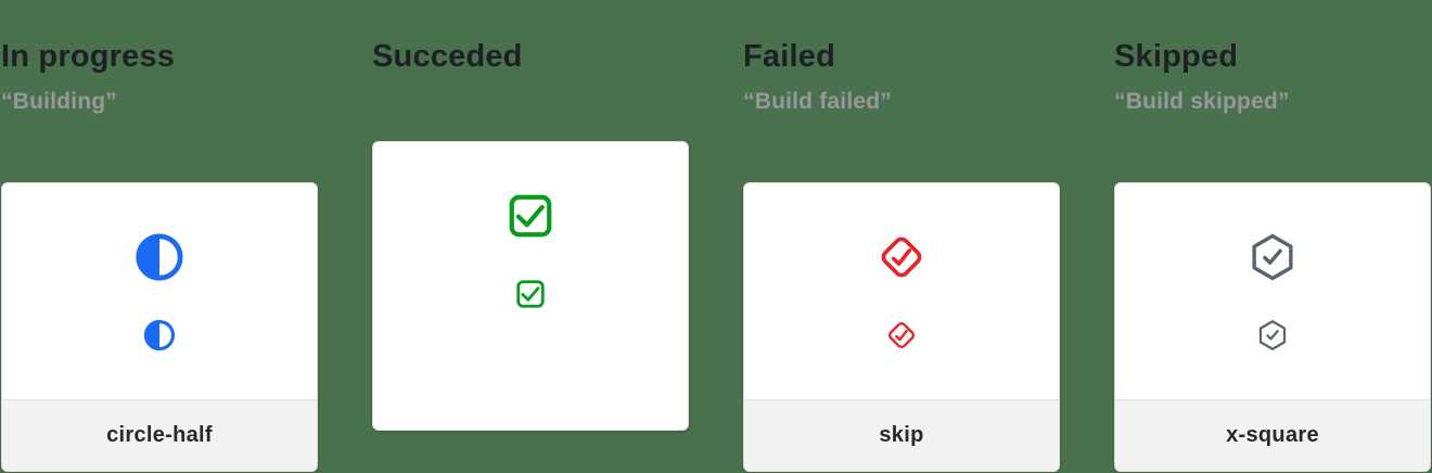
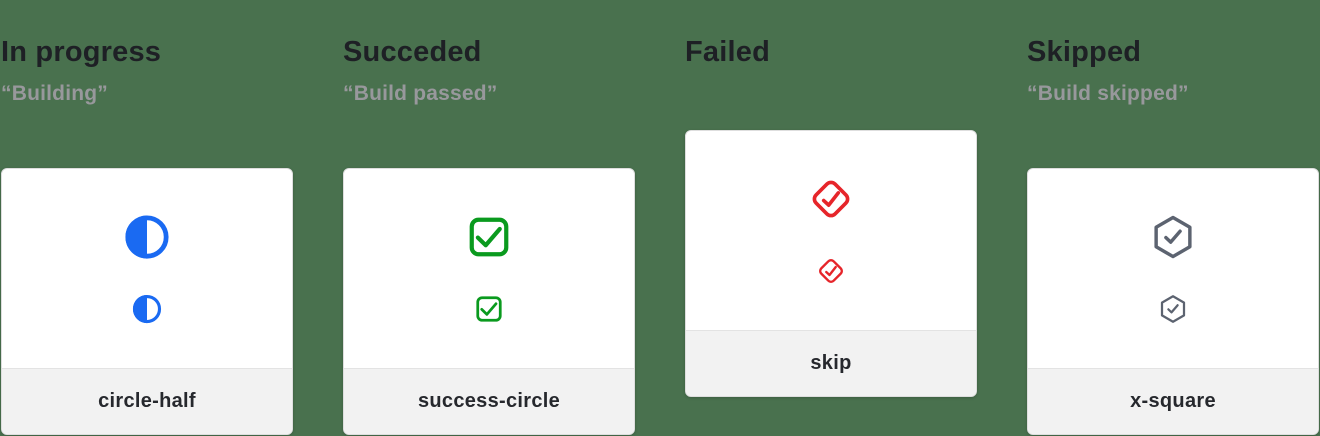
  In progress
  “Building”
  circle-half
  Succeded
+ “Build passed”
+ success-circle
  Failed
- “Build failed”
  skip
  Skipped
  “Build skipped”
  x-square
